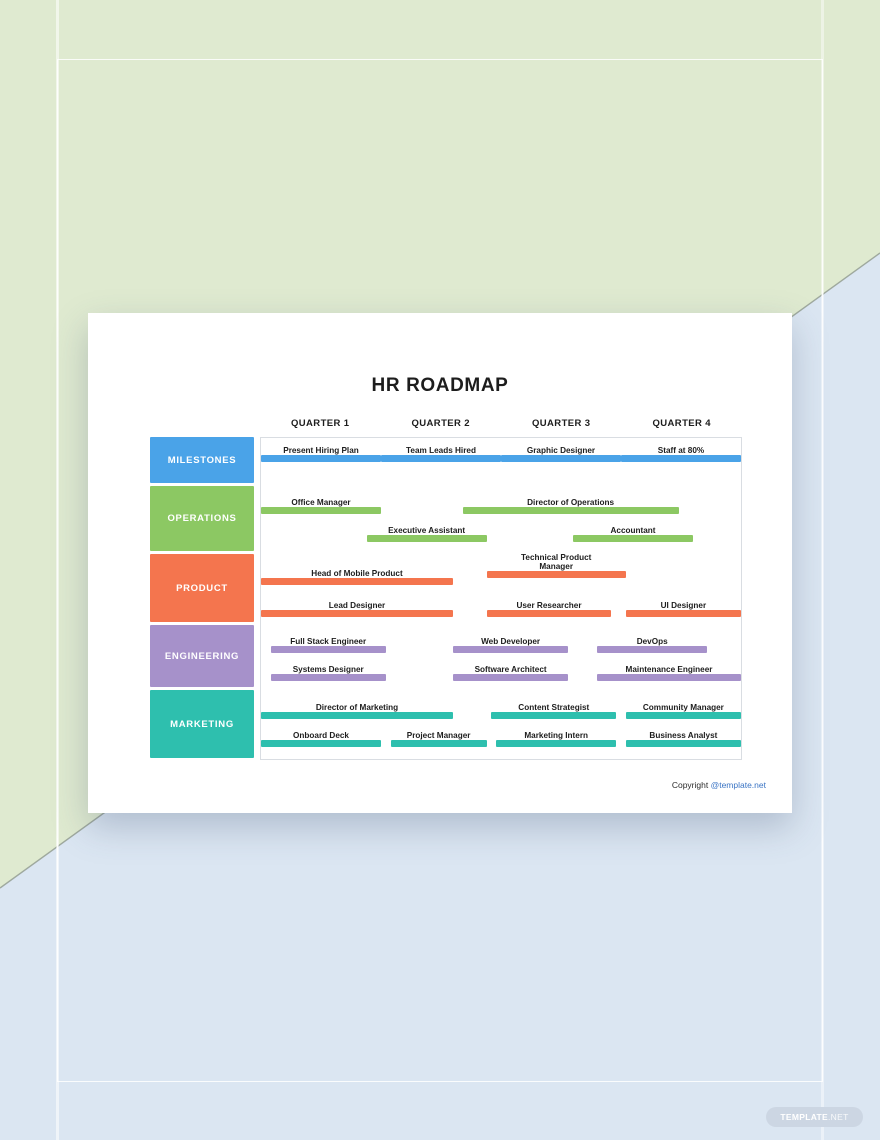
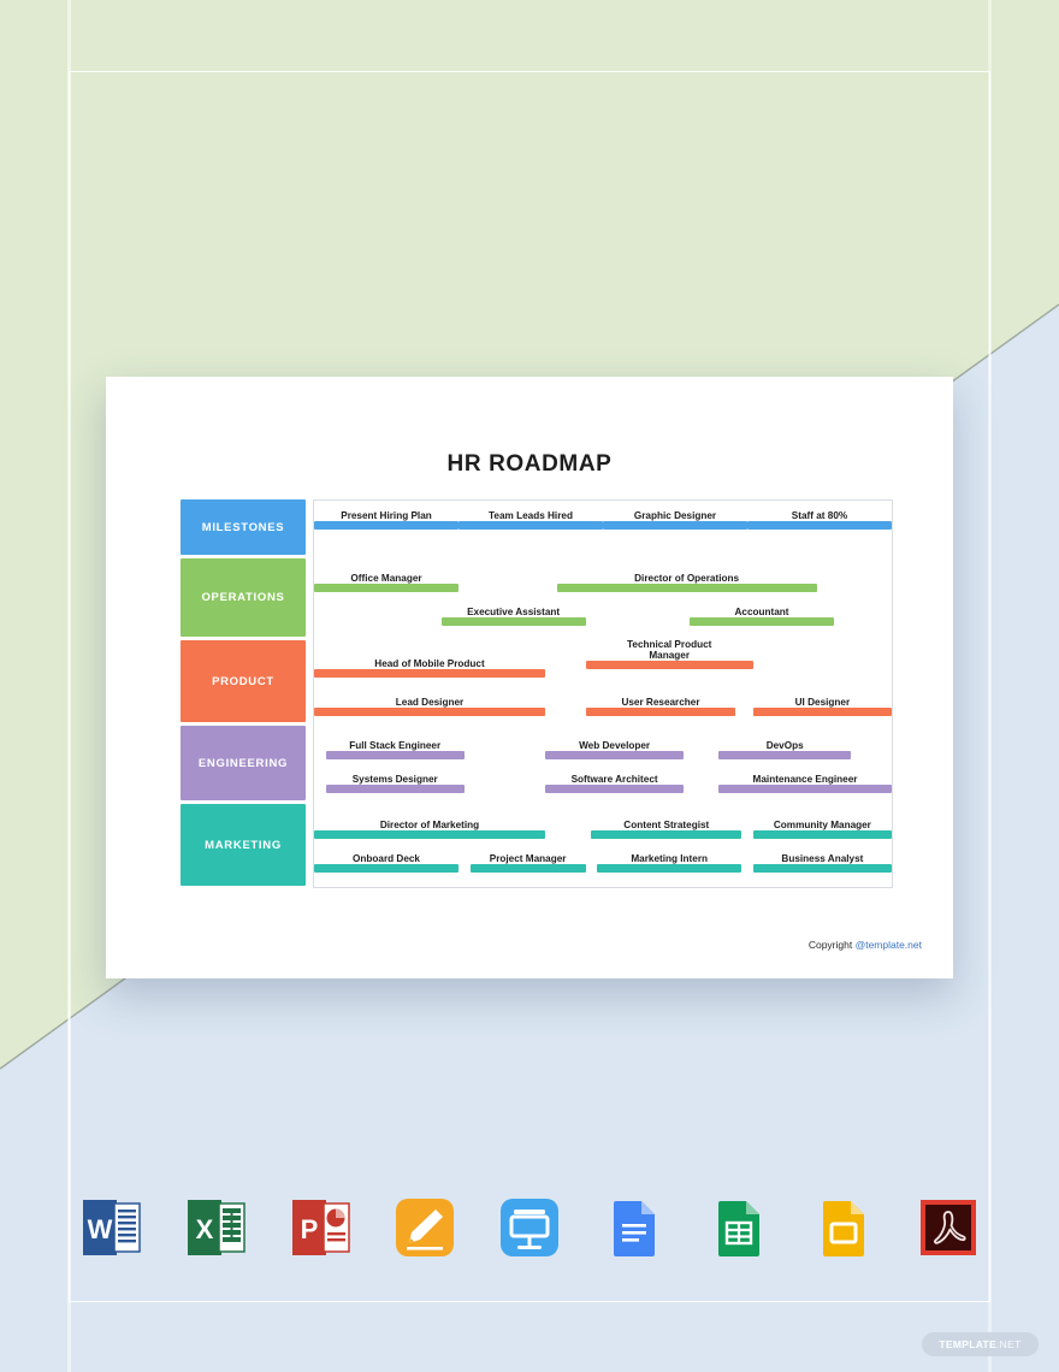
  HR ROADMAP
- QUARTER 1
- QUARTER 2
- QUARTER 3
- QUARTER 4
  MILESTONES
  OPERATIONS
  PRODUCT
  ENGINEERING
  MARKETING
  Present Hiring Plan
  Team Leads Hired
  Graphic Designer
  Staff at 80%
  Office Manager
  Director of Operations
  Executive Assistant
  Accountant
  Head of Mobile Product
  Technical Product
  Manager
  Lead Designer
  User Researcher
  UI Designer
  Full Stack Engineer
  Web Developer
  DevOps
  Systems Designer
  Software Architect
  Maintenance Engineer
  Director of Marketing
  Content Strategist
  Community Manager
  Onboard Deck
  Project Manager
  Marketing Intern
  Business Analyst
  Copyright @template.net
+ W
+ X
+ P
  TEMPLATE
  .NET
